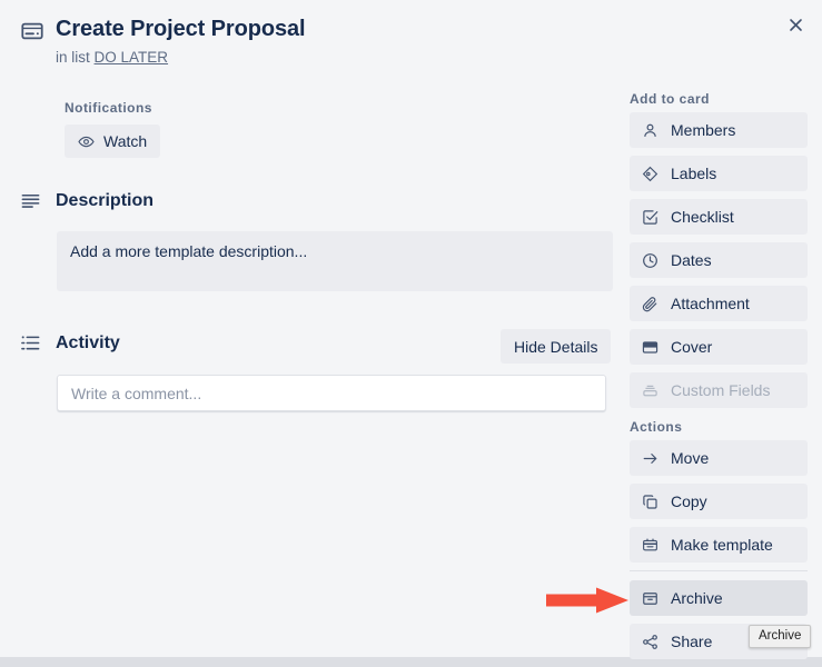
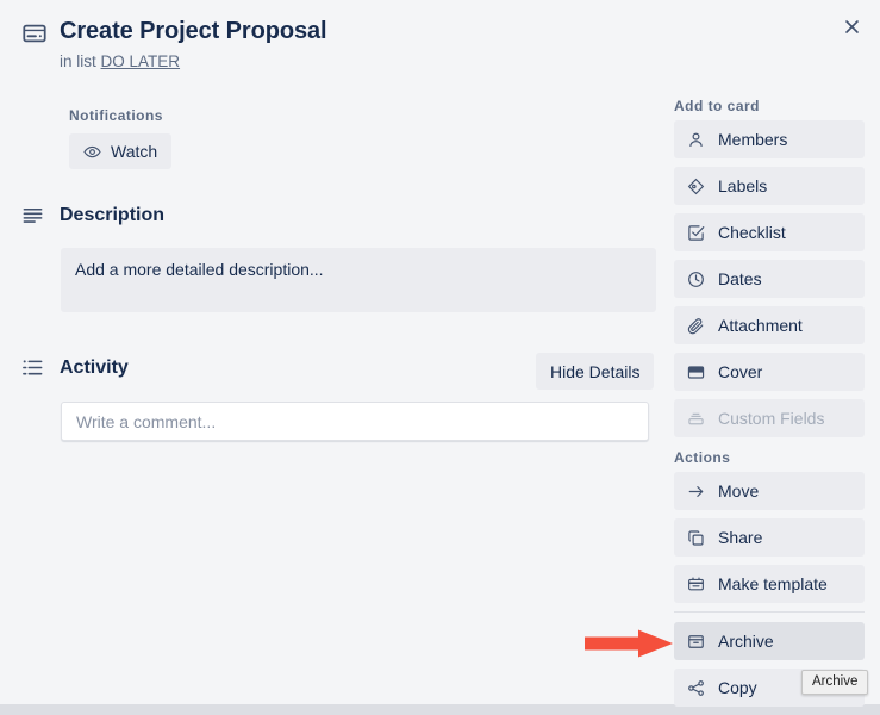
  Create Project Proposal
  in list DO LATER
  Notifications
  Watch
  Description
- Add a more template description...
+ Add a more detailed description...
  Activity
  Hide Details
  Write a comment...
  Add to card
  Members
  Labels
  Checklist
  Dates
  Attachment
  Cover
  Custom Fields
  Actions
  Move
- Copy
+ Share
  Make template
  Archive
- Share
+ Copy
  Archive
